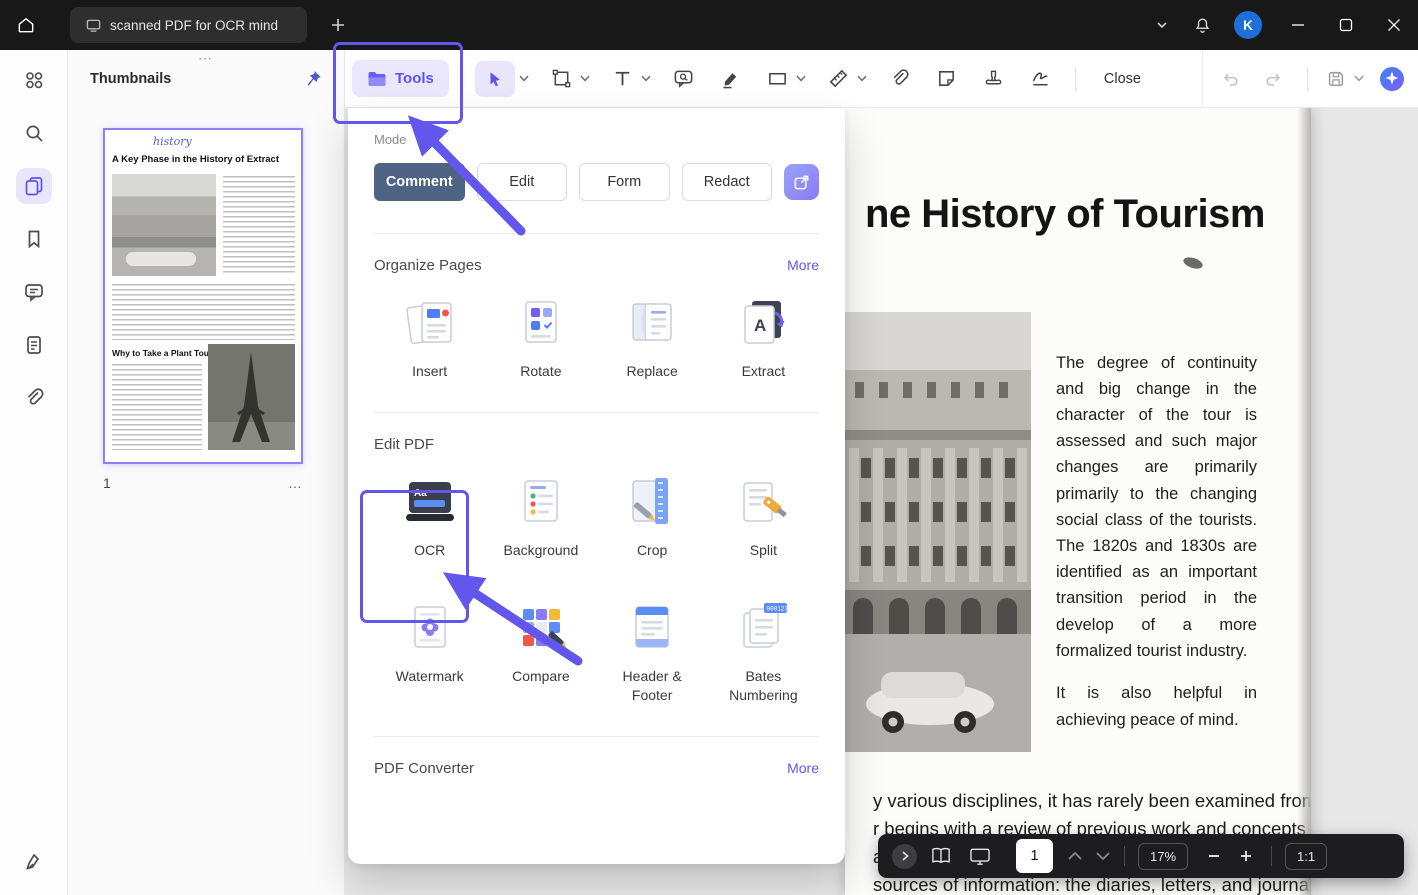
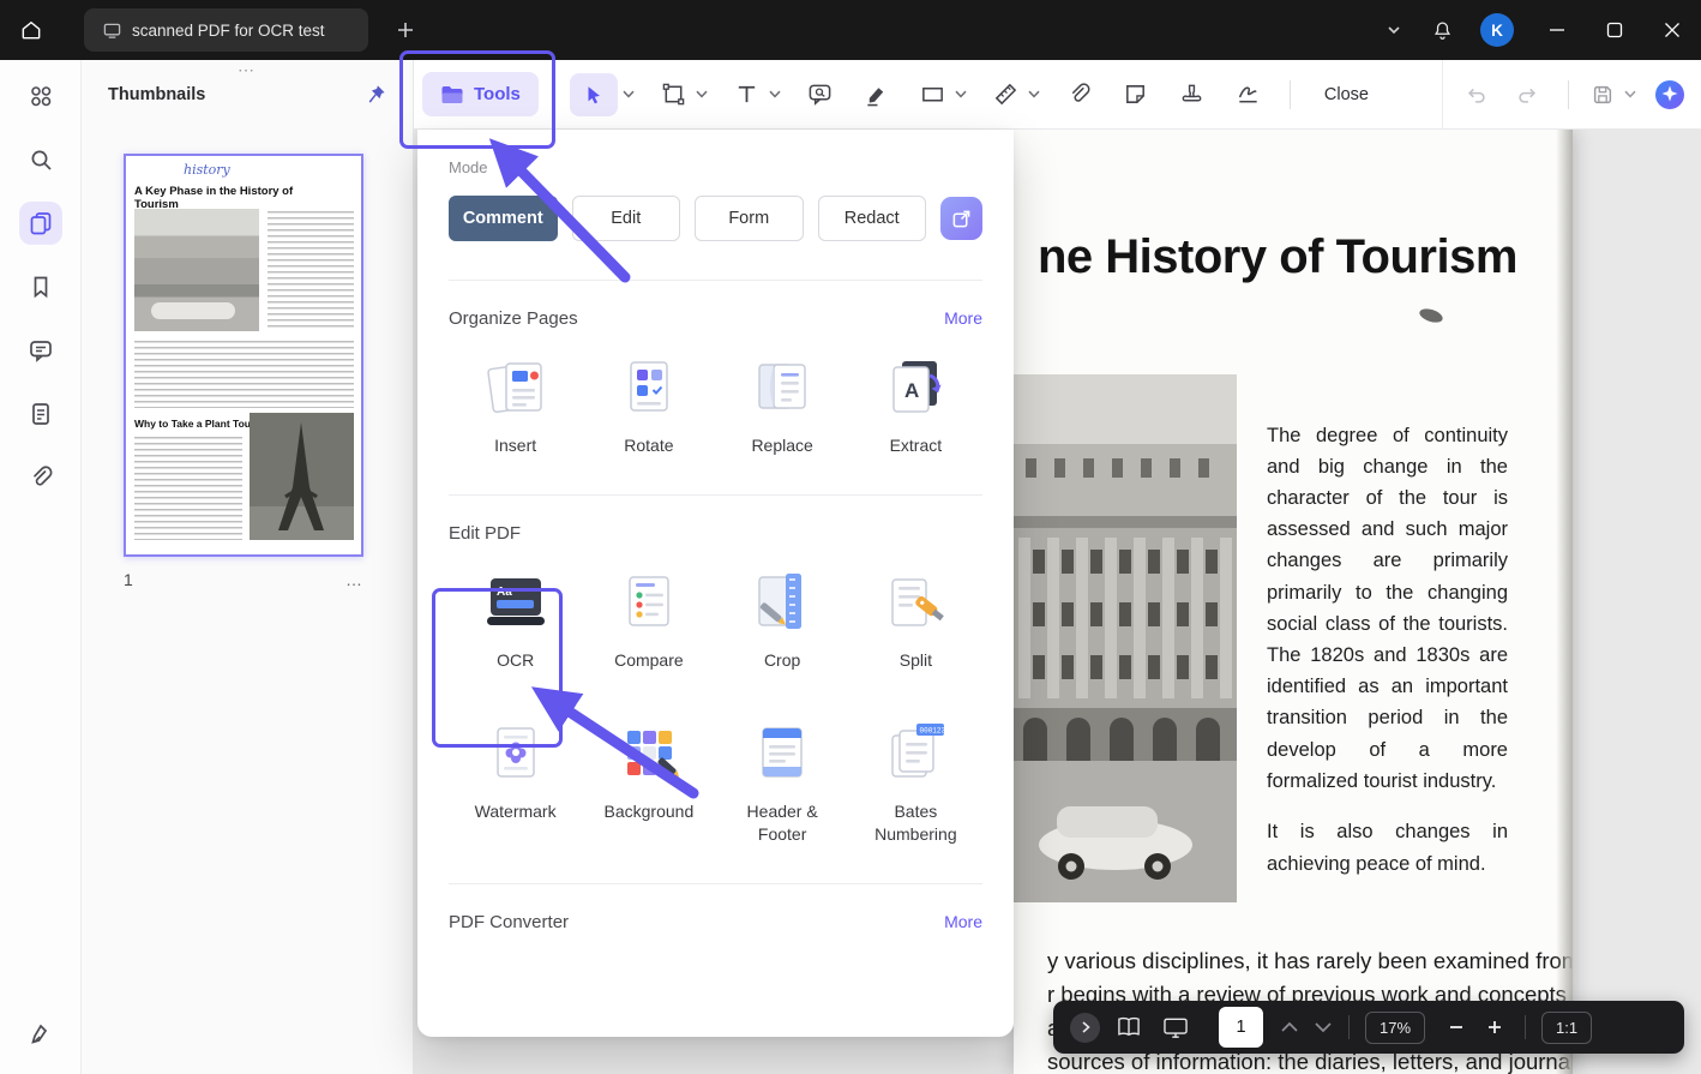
- scanned PDF for OCR mind
+ scanned PDF for OCR test
  K
  ⋯
  Thumbnails
  history
- A Key Phase in the History of Extract
+ A Key Phase in the History of Tourism
  Why to Take a Plant Tou
  1
  …
  Tools
  Close
  ne History of Tourism
  The degree of continuity and big change in the character of the tour is assessed and such major changes are primarily primarily to the changing social class of the tourists. The 1820s and 1830s are identified as an important transition period in the develop of a more formalized tourist industry.
- It is also helpful in achieving peace of mind.
+ It is also changes in achieving peace of mind.
  y various disciplines, it has rarely been examined fr
  r begins with a review of previous work and concept
  sources of information: the diaries, letters, and journ
  Mode
  Comment
  Edit
  Form
  Redact
  Organize Pages
  More
  Insert
  Rotate
  Replace
  A
  Extract
  Edit PDF
  Aa
  OCR
- Background
+ Compare
  Crop
  Split
  Watermark
- Compare
+ Background
  Header & Footer
  Bates Numbering
  PDF Converter
  More
  1
  17%
  1:1
